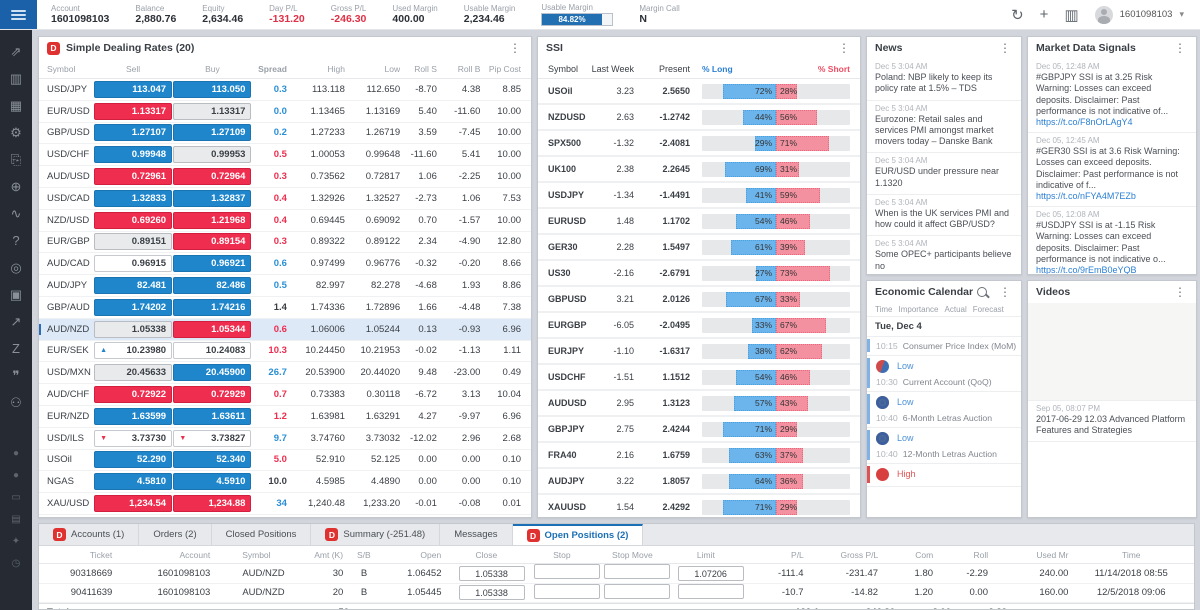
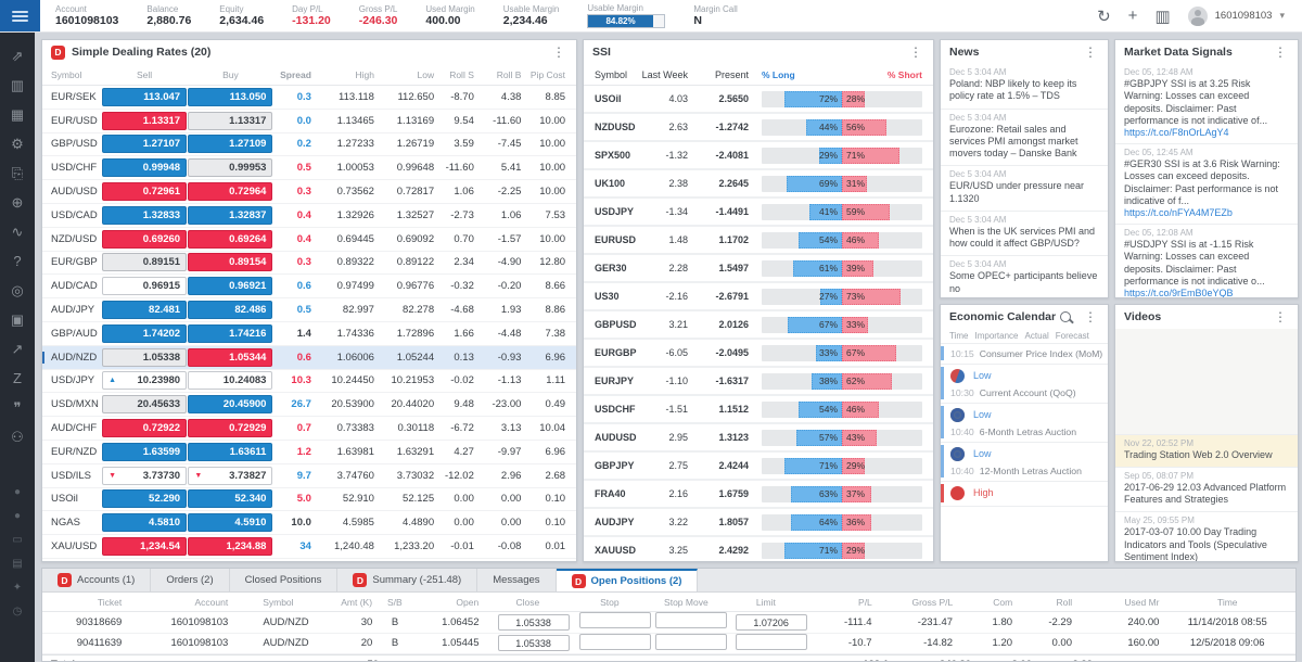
  Account
  1601098103
  Balance
  2,880.76
  Equity
  2,634.46
  Day P/L
  -131.20
  Gross P/L
  -246.30
  Used Margin
  400.00
  Usable Margin
  2,234.46
  Usable Margin
  84.82%
  Margin Call
  N
  ↻
  +
  ▥
  1601098103
  ▾
  ⇗
  ▥
  ▦
  ⚙
  ⎘
  ⊕
  ∿
  ?
  ◎
  ▣
  ↗
  Z
  ❞
  ⚇
  ●
  ●
  ▭
  ▤
  ✦
  ◷
  D
  Simple Dealing Rates (20)
  ⋮
  Symbol
  Sell
  Buy
  Spread
  High
  Low
  Roll S
  Roll B
  Pip Cost
- USD/JPY
+ EUR/SEK
  113.047
  113.050
  0.3
  113.118
  112.650
  -8.70
  4.38
  8.85
  EUR/USD
  1.13317
  1.13317
  0.0
  1.13465
  1.13169
- 5.40
+ 9.54
  -11.60
  10.00
  GBP/USD
  1.27107
  1.27109
  0.2
  1.27233
  1.26719
  3.59
  -7.45
  10.00
  USD/CHF
  0.99948
  0.99953
  0.5
  1.00053
  0.99648
  -11.60
  5.41
  10.00
  AUD/USD
  0.72961
  0.72964
  0.3
  0.73562
  0.72817
  1.06
  -2.25
  10.00
  USD/CAD
  1.32833
  1.32837
  0.4
  1.32926
  1.32527
  -2.73
  1.06
  7.53
  NZD/USD
  0.69260
- 1.21968
+ 0.69264
  0.4
  0.69445
  0.69092
  0.70
  -1.57
  10.00
  EUR/GBP
  0.89151
  0.89154
  0.3
  0.89322
  0.89122
  2.34
  -4.90
  12.80
  AUD/CAD
  0.96915
  0.96921
  0.6
  0.97499
  0.96776
  -0.32
  -0.20
  8.66
  AUD/JPY
  82.481
  82.486
  0.5
  82.997
  82.278
  -4.68
  1.93
  8.86
  GBP/AUD
  1.74202
  1.74216
  1.4
  1.74336
  1.72896
  1.66
  -4.48
  7.38
  AUD/NZD
  1.05338
  1.05344
  0.6
  1.06006
  1.05244
  0.13
  -0.93
  6.96
- EUR/SEK
+ USD/JPY
  10.23980
  10.24083
  10.3
  10.24450
  10.21953
  -0.02
  -1.13
  1.11
  USD/MXN
  20.45633
  20.45900
  26.7
  20.53900
  20.44020
  9.48
  -23.00
  0.49
  AUD/CHF
  0.72922
  0.72929
  0.7
  0.73383
  0.30118
  -6.72
  3.13
  10.04
  EUR/NZD
  1.63599
  1.63611
  1.2
  1.63981
  1.63291
  4.27
  -9.97
  6.96
  USD/ILS
  3.73730
  3.73827
  9.7
  3.74760
  3.73032
  -12.02
  2.96
  2.68
  USOil
  52.290
  52.340
  5.0
  52.910
  52.125
  0.00
  0.00
  0.10
  NGAS
  4.5810
  4.5910
  10.0
  4.5985
  4.4890
  0.00
  0.00
  0.10
  XAU/USD
  1,234.54
  1,234.88
  34
  1,240.48
  1,233.20
  -0.01
  -0.08
  0.01
  SSI
  ⋮
  Symbol
  Last Week
  Present
  % Long
  % Short
  USOil
- 3.23
+ 4.03
  2.5650
  72%
  28%
  NZDUSD
  2.63
  -1.2742
  44%
  56%
  SPX500
  -1.32
  -2.4081
  29%
  71%
  UK100
  2.38
  2.2645
  69%
  31%
  USDJPY
  -1.34
  -1.4491
  41%
  59%
  EURUSD
  1.48
  1.1702
  54%
  46%
  GER30
  2.28
  1.5497
  61%
  39%
  US30
  -2.16
  -2.6791
  27%
  73%
  GBPUSD
  3.21
  2.0126
  67%
  33%
  EURGBP
  -6.05
  -2.0495
  33%
  67%
  EURJPY
  -1.10
  -1.6317
  38%
  62%
  USDCHF
  -1.51
  1.1512
  54%
  46%
  AUDUSD
  2.95
  1.3123
  57%
  43%
  GBPJPY
  2.75
  2.4244
  71%
  29%
  FRA40
  2.16
  1.6759
  63%
  37%
  AUDJPY
  3.22
  1.8057
  64%
  36%
  XAUUSD
- 1.54
+ 3.25
  2.4292
  71%
  29%
  News
  ⋮
  Dec 5 3:04 AM
  Poland: NBP likely to keep its policy rate at 1.5% – TDS
  Dec 5 3:04 AM
  Eurozone: Retail sales and services PMI amongst market movers today – Danske Bank
  Dec 5 3:04 AM
  EUR/USD under pressure near 1.1320
  Dec 5 3:04 AM
  When is the UK services PMI and how could it affect GBP/USD?
  Dec 5 3:04 AM
  Some OPEC+ participants believe no
  Economic Calendar
  ⋮
  Time
  Importance
  Actual
  Forecast
- Tue, Dec 4
  10:15 Consumer Price Index (MoM)
  Low
  10:30 Current Account (QoQ)
  Low
  10:40 6-Month Letras Auction
  Low
  10:40 12-Month Letras Auction
  High
  Market Data Signals
  ⋮
  Dec 05, 12:48 AM
  #GBPJPY SSI is at 3.25 Risk Warning: Losses can exceed deposits. Disclaimer: Past performance is not indicative of...
  https://t.co/F8nOrLAgY4
  Dec 05, 12:45 AM
  #GER30 SSI is at 3.6 Risk Warning: Losses can exceed deposits. Disclaimer: Past performance is not indicative of f...
  https://t.co/nFYA4M7EZb
  Dec 05, 12:08 AM
  #USDJPY SSI is at -1.15 Risk Warning: Losses can exceed deposits. Disclaimer: Past performance is not indicative o...
  https://t.co/9rEmB0eYQB
  Videos
  ⋮
+ Nov 22, 02:52 PM
+ Trading Station Web 2.0 Overview
  Sep 05, 08:07 PM
  2017-06-29 12.03 Advanced Platform Features and Strategies
+ May 25, 09:55 PM
+ 2017-03-07 10.00 Day Trading Indicators and Tools (Speculative Sentiment Index)
  D
  Accounts (1)
  Orders (2)
  Closed Positions
  D
  Summary (-251.48)
  Messages
  D
  Open Positions (2)
  Ticket
  Account
  Symbol
  Amt (K)
  S/B
  Open
  Close
  Stop
  Stop Move
  Limit
  P/L
  Gross P/L
  Com
  Roll
  Used Mr
  Time
  90318669
  1601098103
  AUD/NZD
  30
  B
  1.06452
  1.05338
  1.07206
  -111.4
  -231.47
  1.80
  -2.29
  240.00
  11/14/2018 08:55
  90411639
  1601098103
  AUD/NZD
  20
  B
  1.05445
  1.05338
  -10.7
  -14.82
  1.20
  0.00
  160.00
  12/5/2018 09:06
